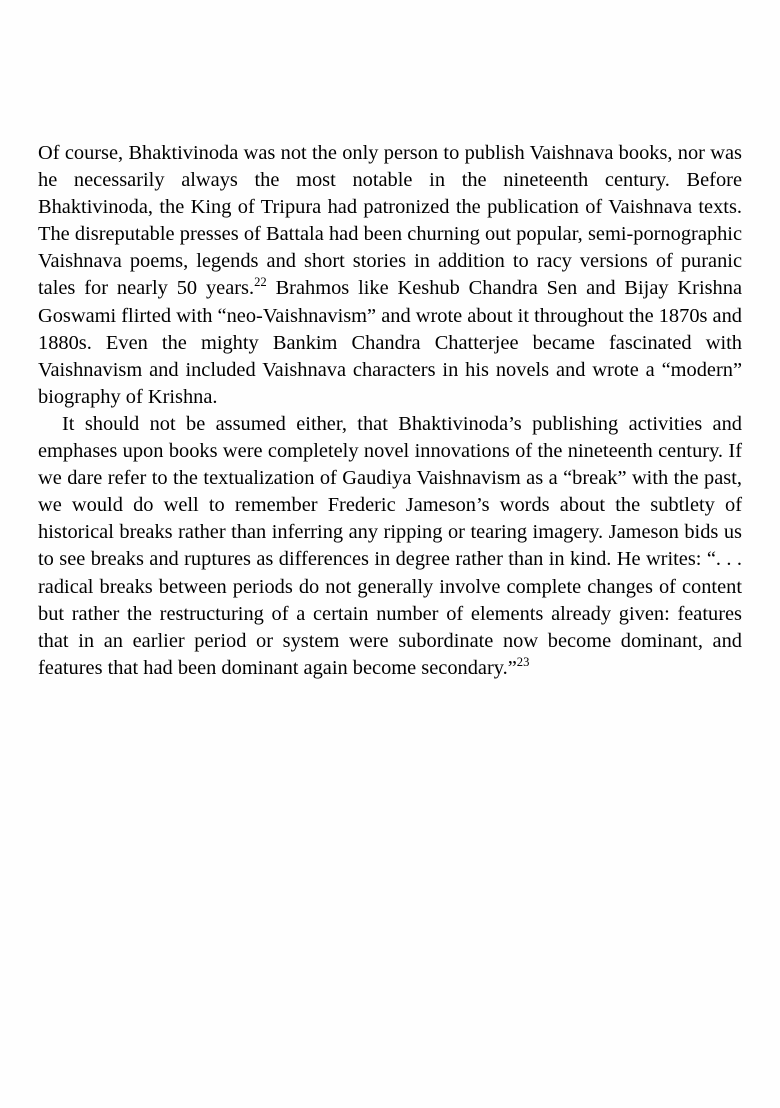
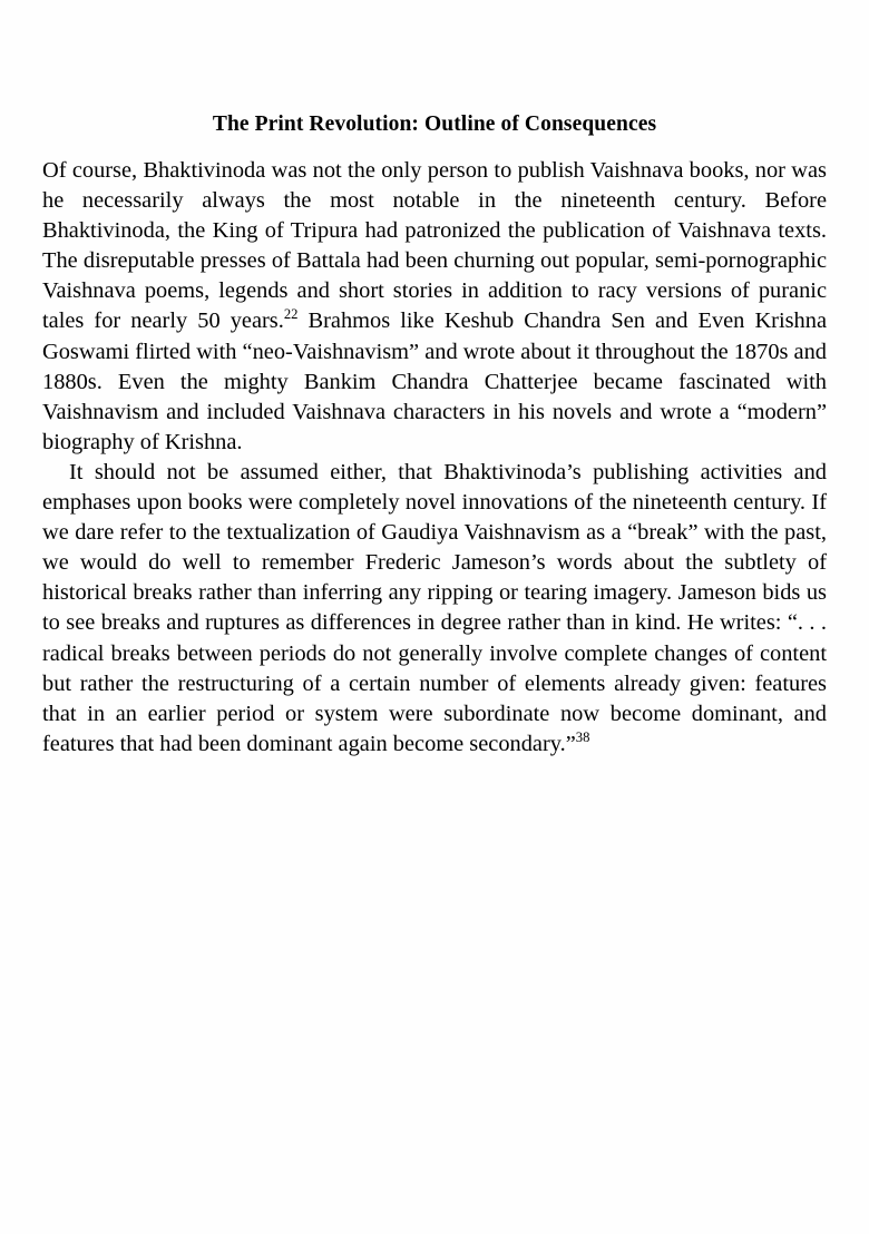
+ The Print Revolution: Outline of Consequences
- Of course, Bhaktivinoda was not the only person to publish Vaishnava books, nor was he necessarily always the most notable in the nineteenth century. Before Bhaktivinoda, the King of Tripura had patronized the publication of Vaishnava texts. The disreputable presses of Battala had been churning out popular, semi-pornographic Vaishnava poems, legends and short stories in addition to racy versions of puranic tales for nearly 50 years.22 Brahmos like Keshub Chandra Sen and Bijay Krishna Goswami flirted with “neo-Vaishnavism” and wrote about it throughout the 1870s and 1880s. Even the mighty Bankim Chandra Chatterjee became fascinated with Vaishnavism and included Vaishnava characters in his novels and wrote a “modern” biography of Krishna.
+ Of course, Bhaktivinoda was not the only person to publish Vaishnava books, nor was he necessarily always the most notable in the nineteenth century. Before Bhaktivinoda, the King of Tripura had patronized the publication of Vaishnava texts. The disreputable presses of Battala had been churning out popular, semi-pornographic Vaishnava poems, legends and short stories in addition to racy versions of puranic tales for nearly 50 years.22 Brahmos like Keshub Chandra Sen and Even Krishna Goswami flirted with “neo-Vaishnavism” and wrote about it throughout the 1870s and 1880s. Even the mighty Bankim Chandra Chatterjee became fascinated with Vaishnavism and included Vaishnava characters in his novels and wrote a “modern” biography of Krishna.
- It should not be assumed either, that Bhaktivinoda’s publishing activities and emphases upon books were completely novel innovations of the nineteenth century. If we dare refer to the textualization of Gaudiya Vaishnavism as a “break” with the past, we would do well to remember Frederic Jameson’s words about the subtlety of historical breaks rather than inferring any ripping or tearing imagery. Jameson bids us to see breaks and ruptures as differences in degree rather than in kind. He writes: “. . . radical breaks between periods do not generally involve complete changes of content but rather the restructuring of a certain number of elements already given: features that in an earlier period or system were subordinate now become dominant, and features that had been dominant again become secondary.”23
+ It should not be assumed either, that Bhaktivinoda’s publishing activities and emphases upon books were completely novel innovations of the nineteenth century. If we dare refer to the textualization of Gaudiya Vaishnavism as a “break” with the past, we would do well to remember Frederic Jameson’s words about the subtlety of historical breaks rather than inferring any ripping or tearing imagery. Jameson bids us to see breaks and ruptures as differences in degree rather than in kind. He writes: “. . . radical breaks between periods do not generally involve complete changes of content but rather the restructuring of a certain number of elements already given: features that in an earlier period or system were subordinate now become dominant, and features that had been dominant again become secondary.”38
